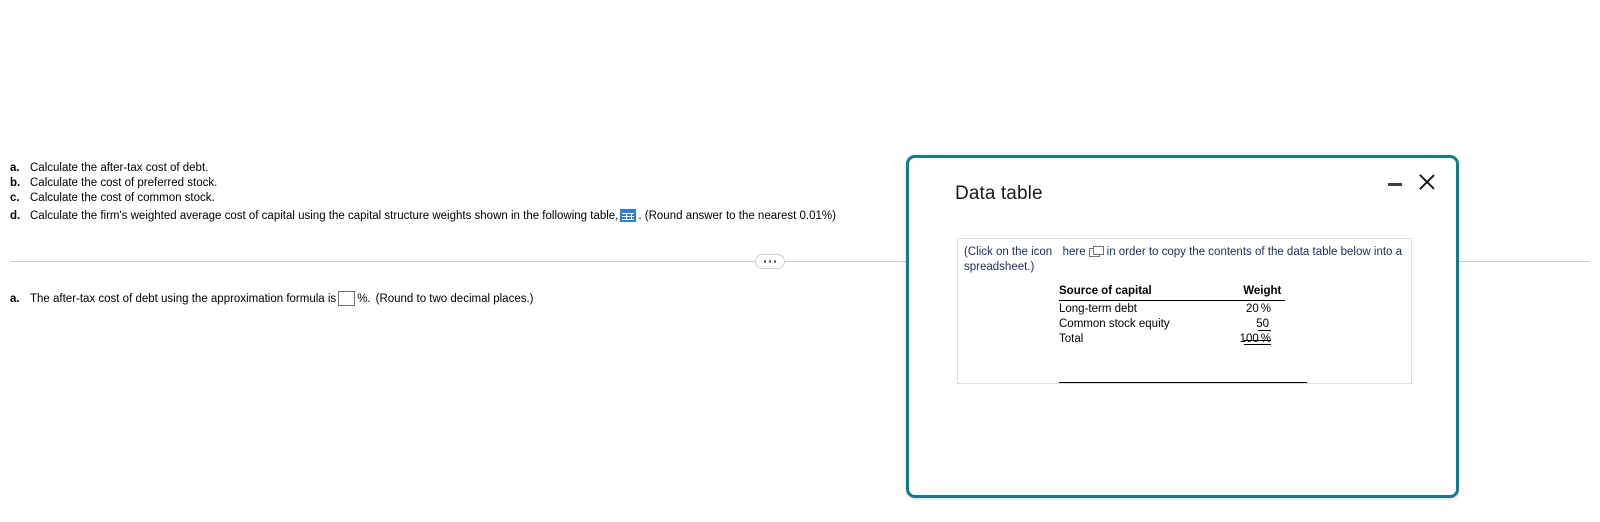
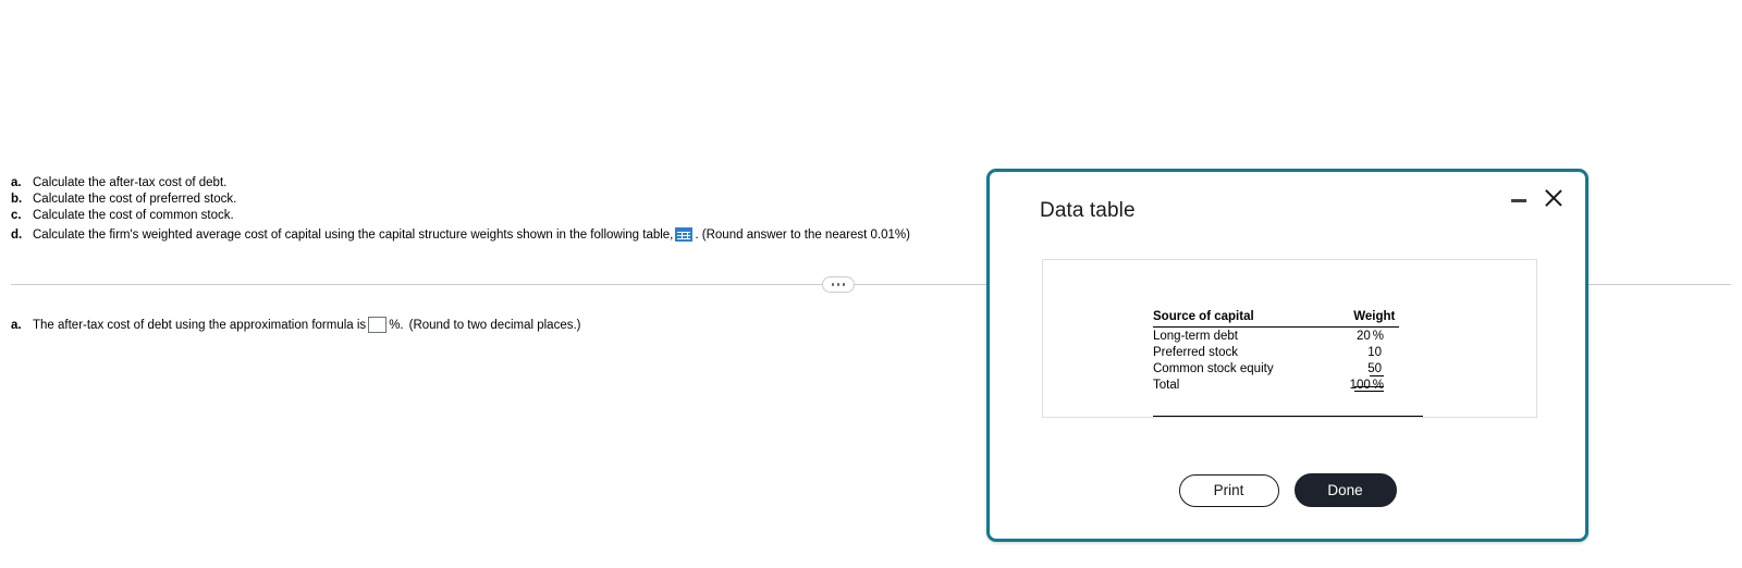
  a.
  Calculate the after-tax cost of debt.
  b.
  Calculate the cost of preferred stock.
  c.
  Calculate the cost of common stock.
  d.
  Calculate the firm's weighted average cost of capital using the capital structure weights shown in the following table, . (Round answer to the nearest 0.01%)
  a.
  The after-tax cost of debt using the approximation formula is
  %.
  (Round to two decimal places.)
  Data table
- (Click on the icon here in order to copy the contents of the data table below into a spreadsheet.)
  Source of capital	Weight
  Long-term debt	20 %
+ Preferred stock	10
  Common stock equity	50
  Total	100 %
+ Print
+ Done
